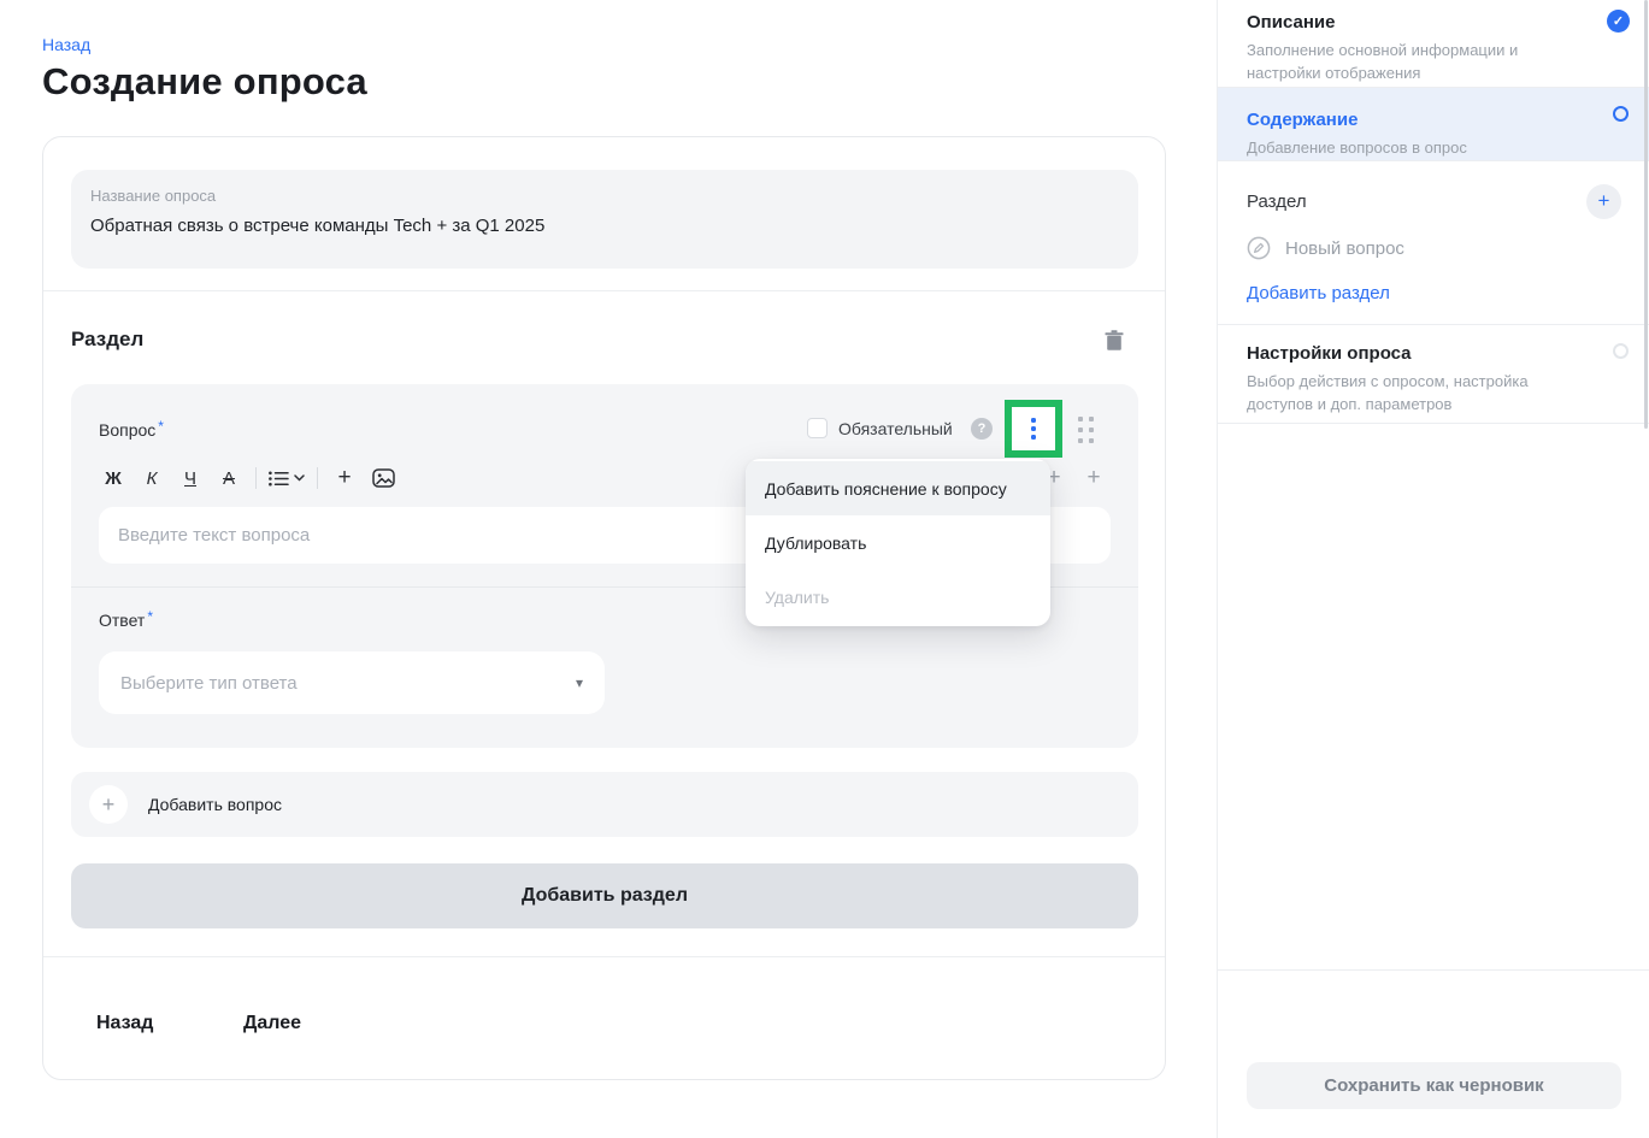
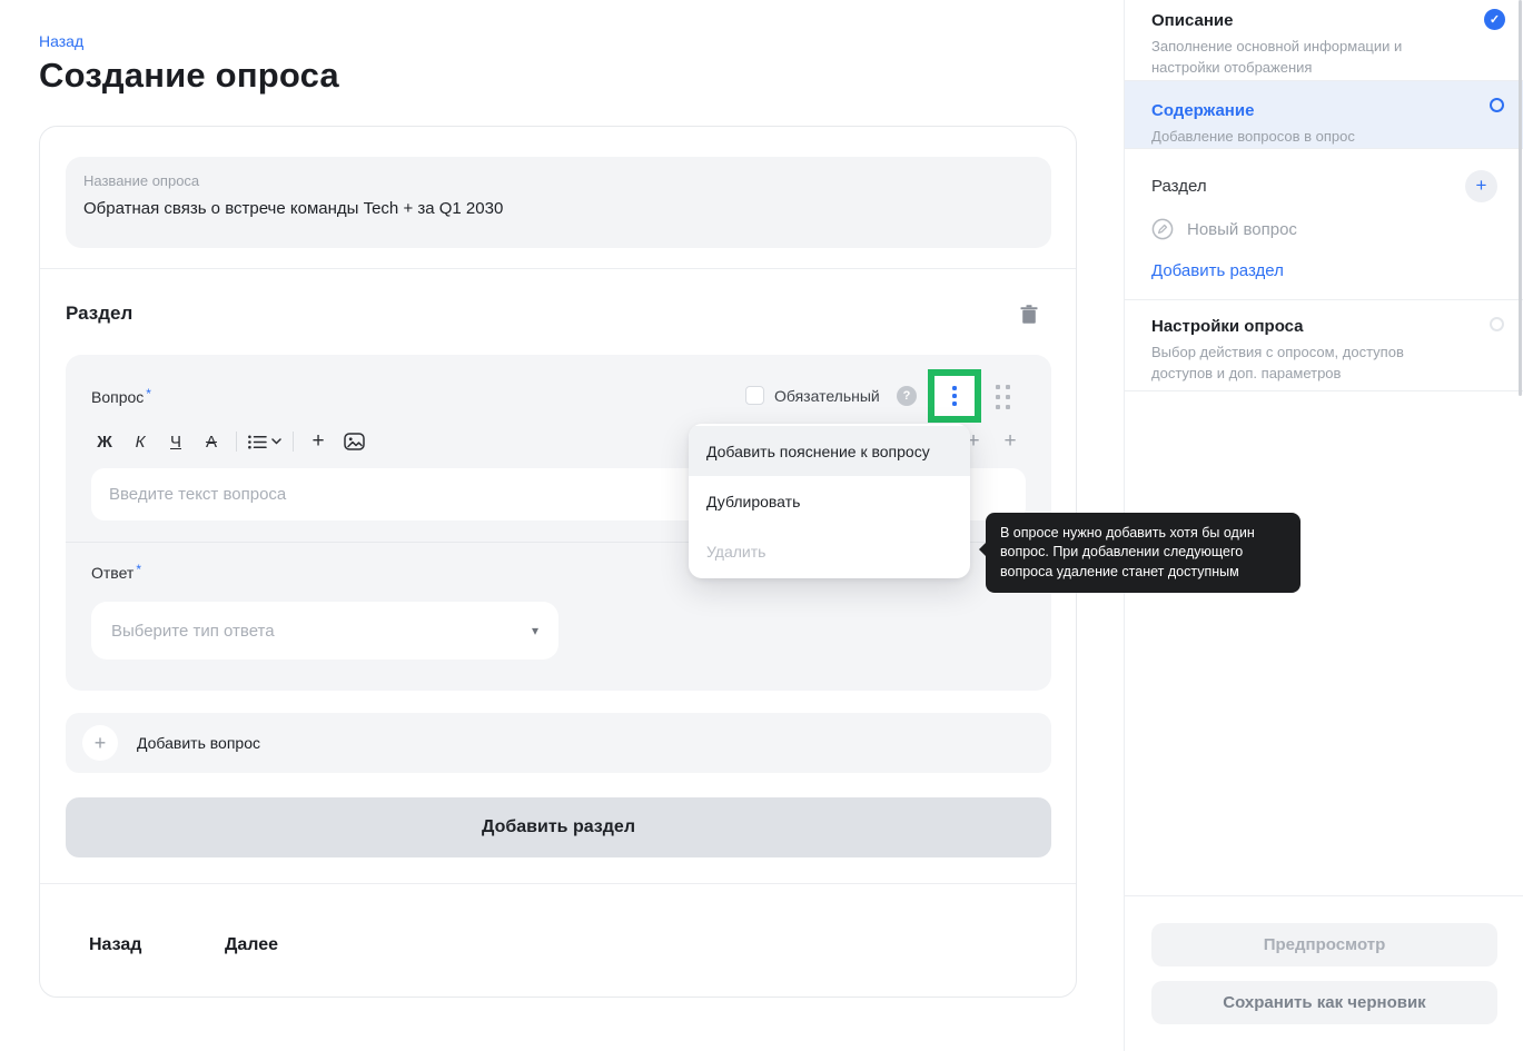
  Назад
  Создание опроса
  Название опроса
- Обратная связь о встрече команды Tech + за Q1 2025
+ Обратная связь о встрече команды Tech + за Q1 2030
  Раздел
  Вопрос *
  Обязательный
  ?
  Ж
  К
  Ч
  А
  +
  +
  +
  Введите текст вопроса
  Ответ *
  Выберите тип ответа
  ▾
  +
  Добавить вопрос
  Добавить раздел
  Назад
  Далее
  Добавить пояснение к вопросу
  Дублировать
  Удалить
+ В опросе нужно добавить хотя бы один вопрос. При добавлении следующего вопроса удаление станет доступным
  Описание
  Заполнение основной информации и настройки отображения
  ✓
  Содержание
  Добавление вопросов в опрос
  Раздел
  +
  Новый вопрос
  Добавить раздел
  Настройки опроса
- Выбор действия с опросом, настройка доступов и доп. параметров
+ Выбор действия с опросом, доступов доступов и доп. параметров
+ Предпросмотр
  Сохранить как черновик
